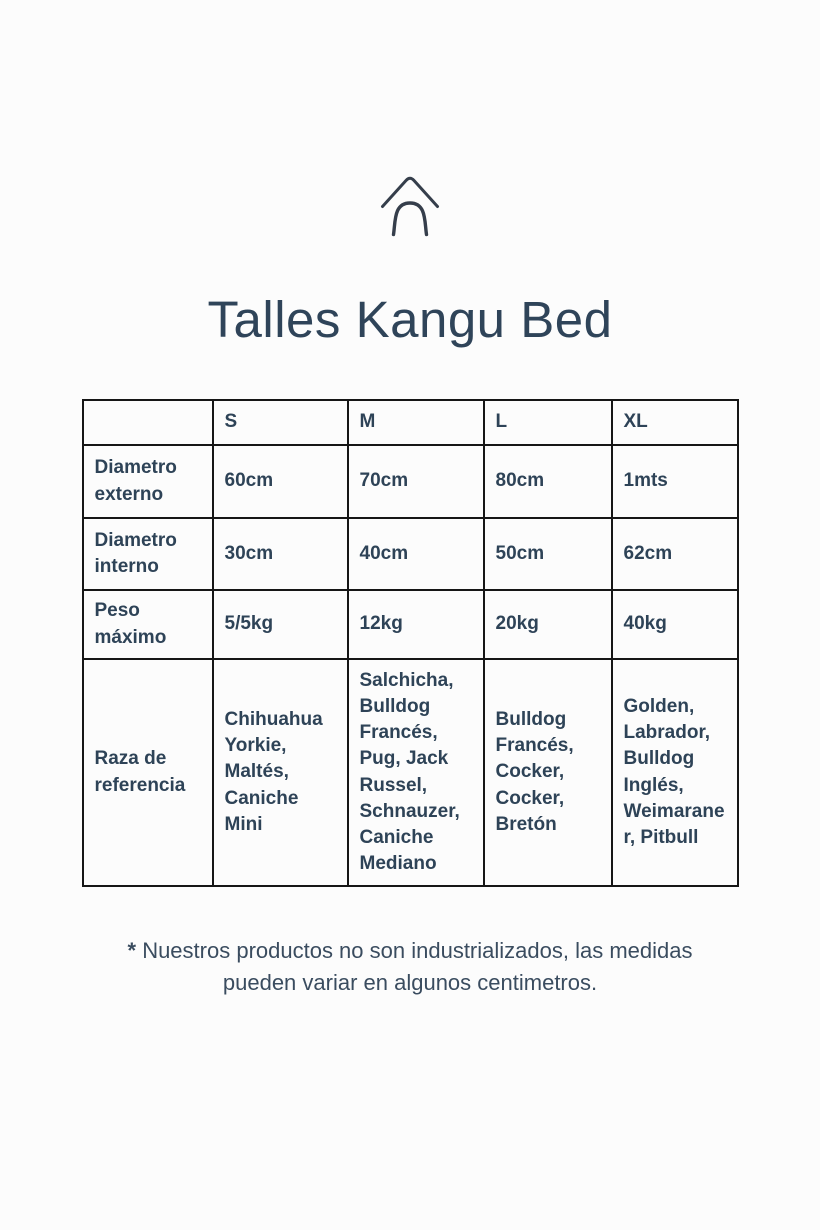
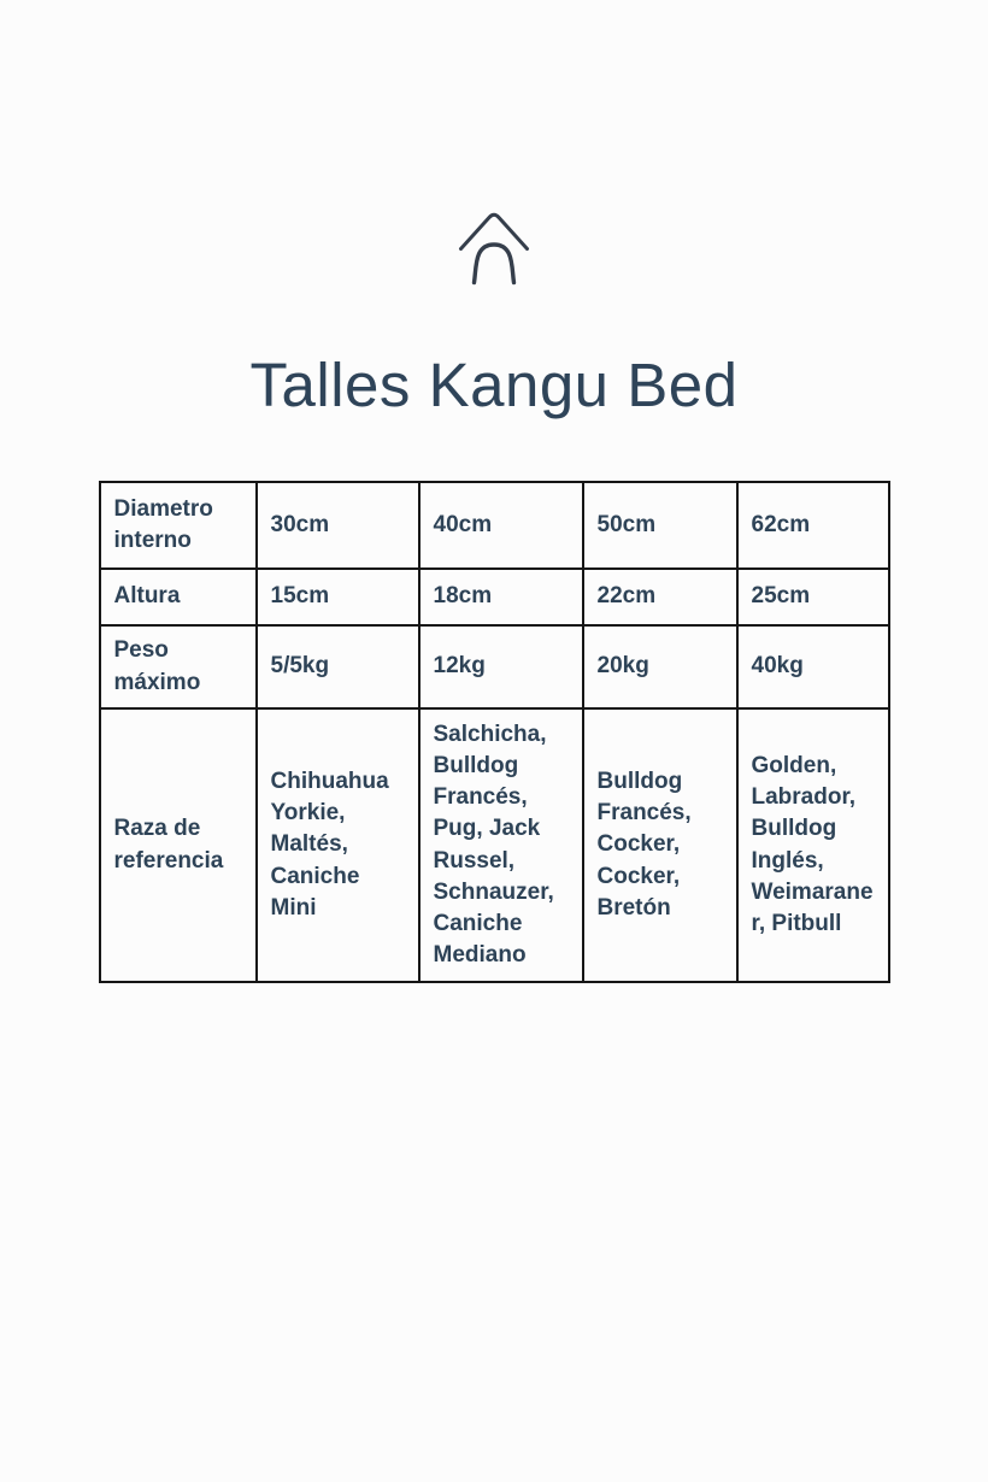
  Talles Kangu Bed
- 	S	M	L	XL
- Diametro externo	60cm	70cm	80cm	1mts
  Diametro interno	30cm	40cm	50cm	62cm
+ Altura	15cm	18cm	22cm	25cm
  Peso máximo	5/5kg	12kg	20kg	40kg
  Raza de referencia	Chihuahua Yorkie, Maltés, Caniche Mini	Salchicha, Bulldog Francés, Pug, Jack Russel, Schnauzer, Caniche Mediano	Bulldog Francés, Cocker, Cocker, Bretón	Golden, Labrador, Bulldog Inglés, Weimaraner, Pitbull
- * Nuestros productos no son industrializados, las medidas pueden variar en algunos centimetros.
